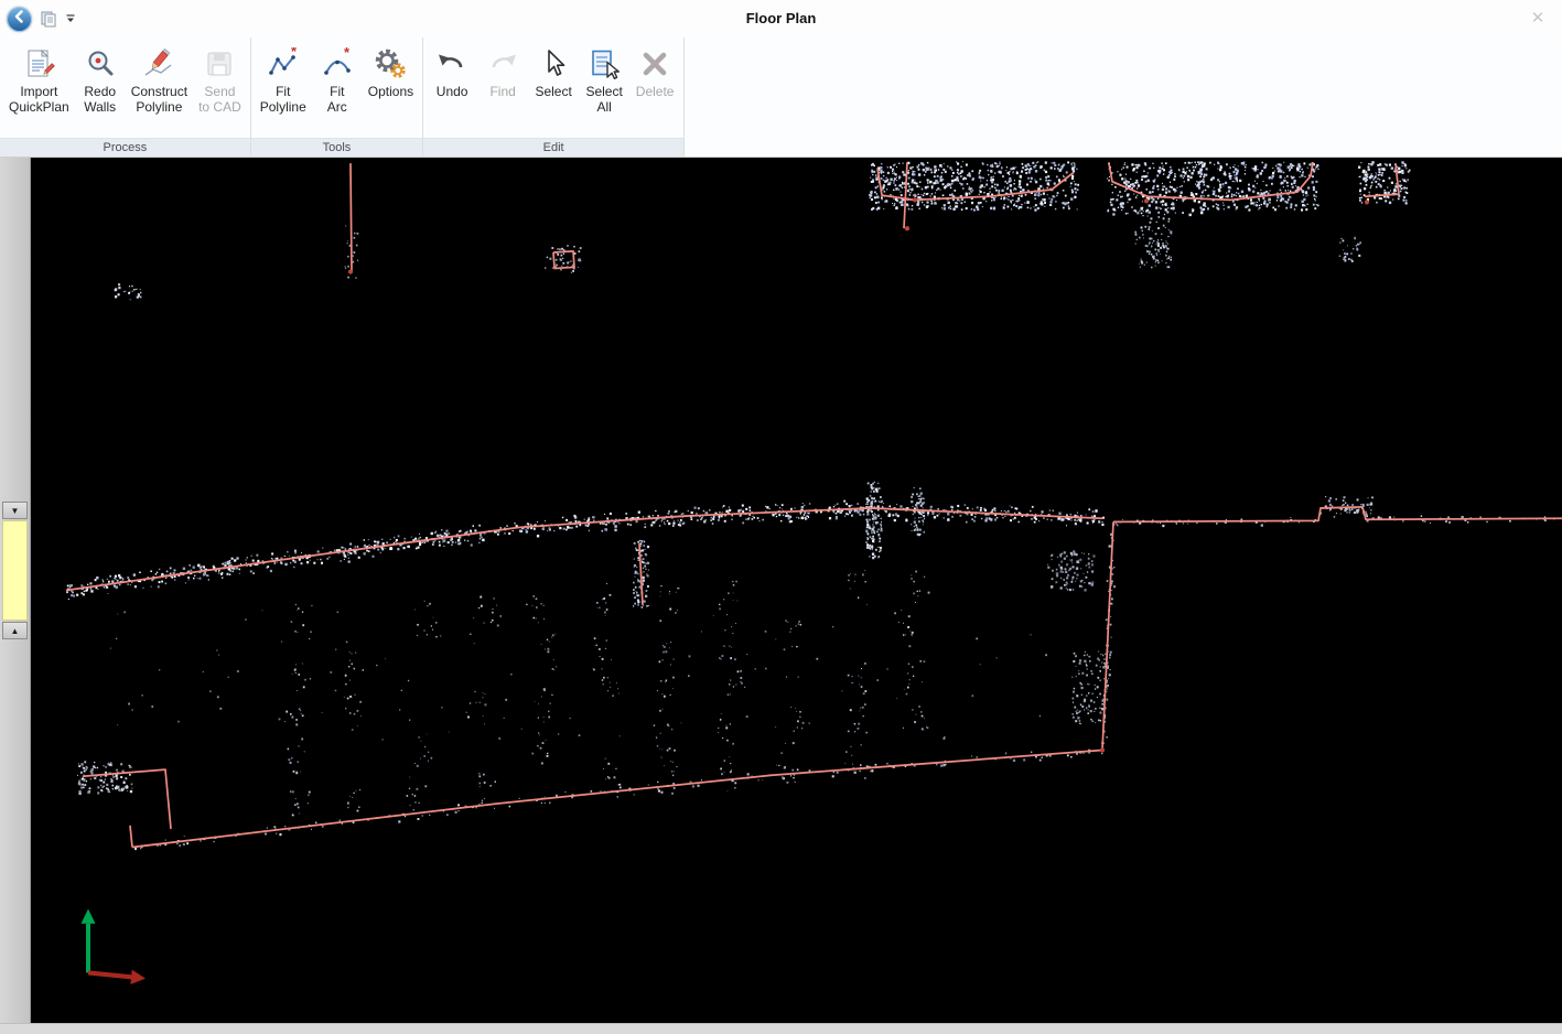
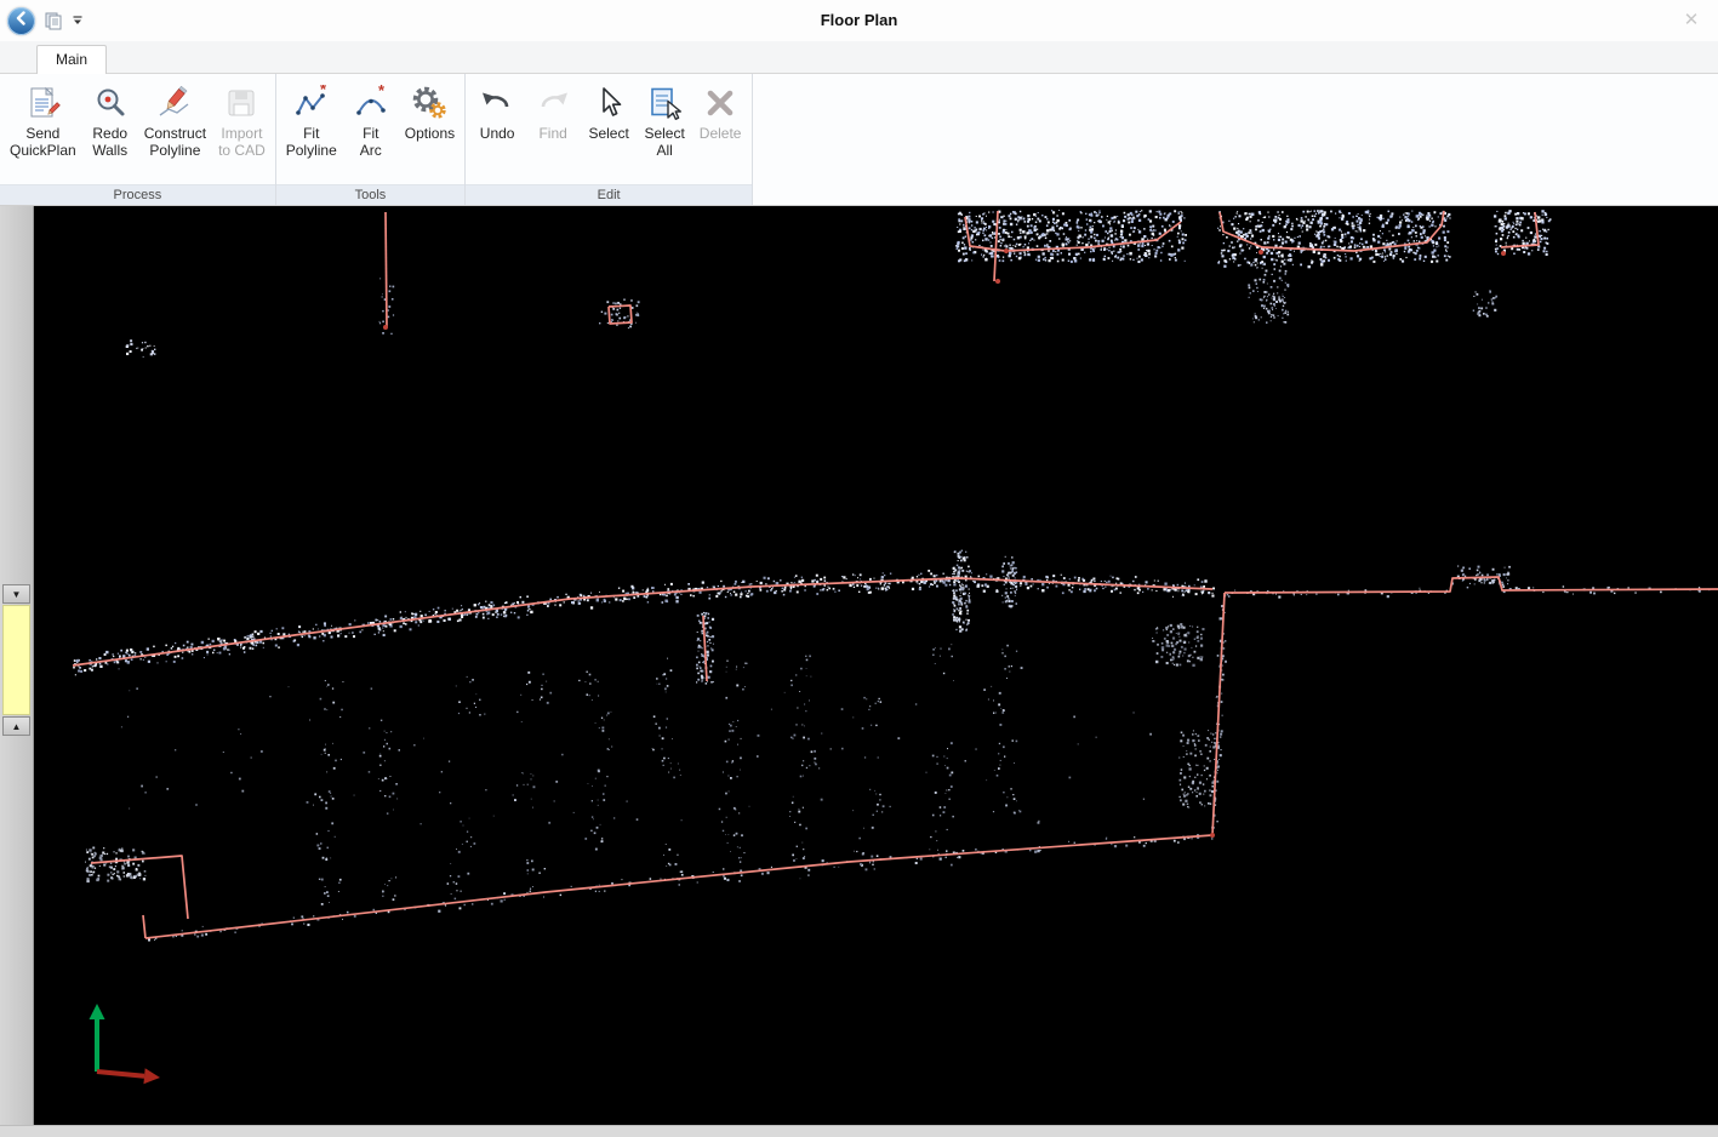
  Floor Plan
  ✕
+ Main
- Import
+ Send
  QuickPlan
  Redo
  Walls
  Construct
  Polyline
- Send
+ Import
  to CAD
  Process
  *
  Fit
  Polyline
  *
  Fit
  Arc
  Options
  Tools
  Undo
  Find
  Select
  Select
  All
  Delete
  Edit
  ▼
  ▲
